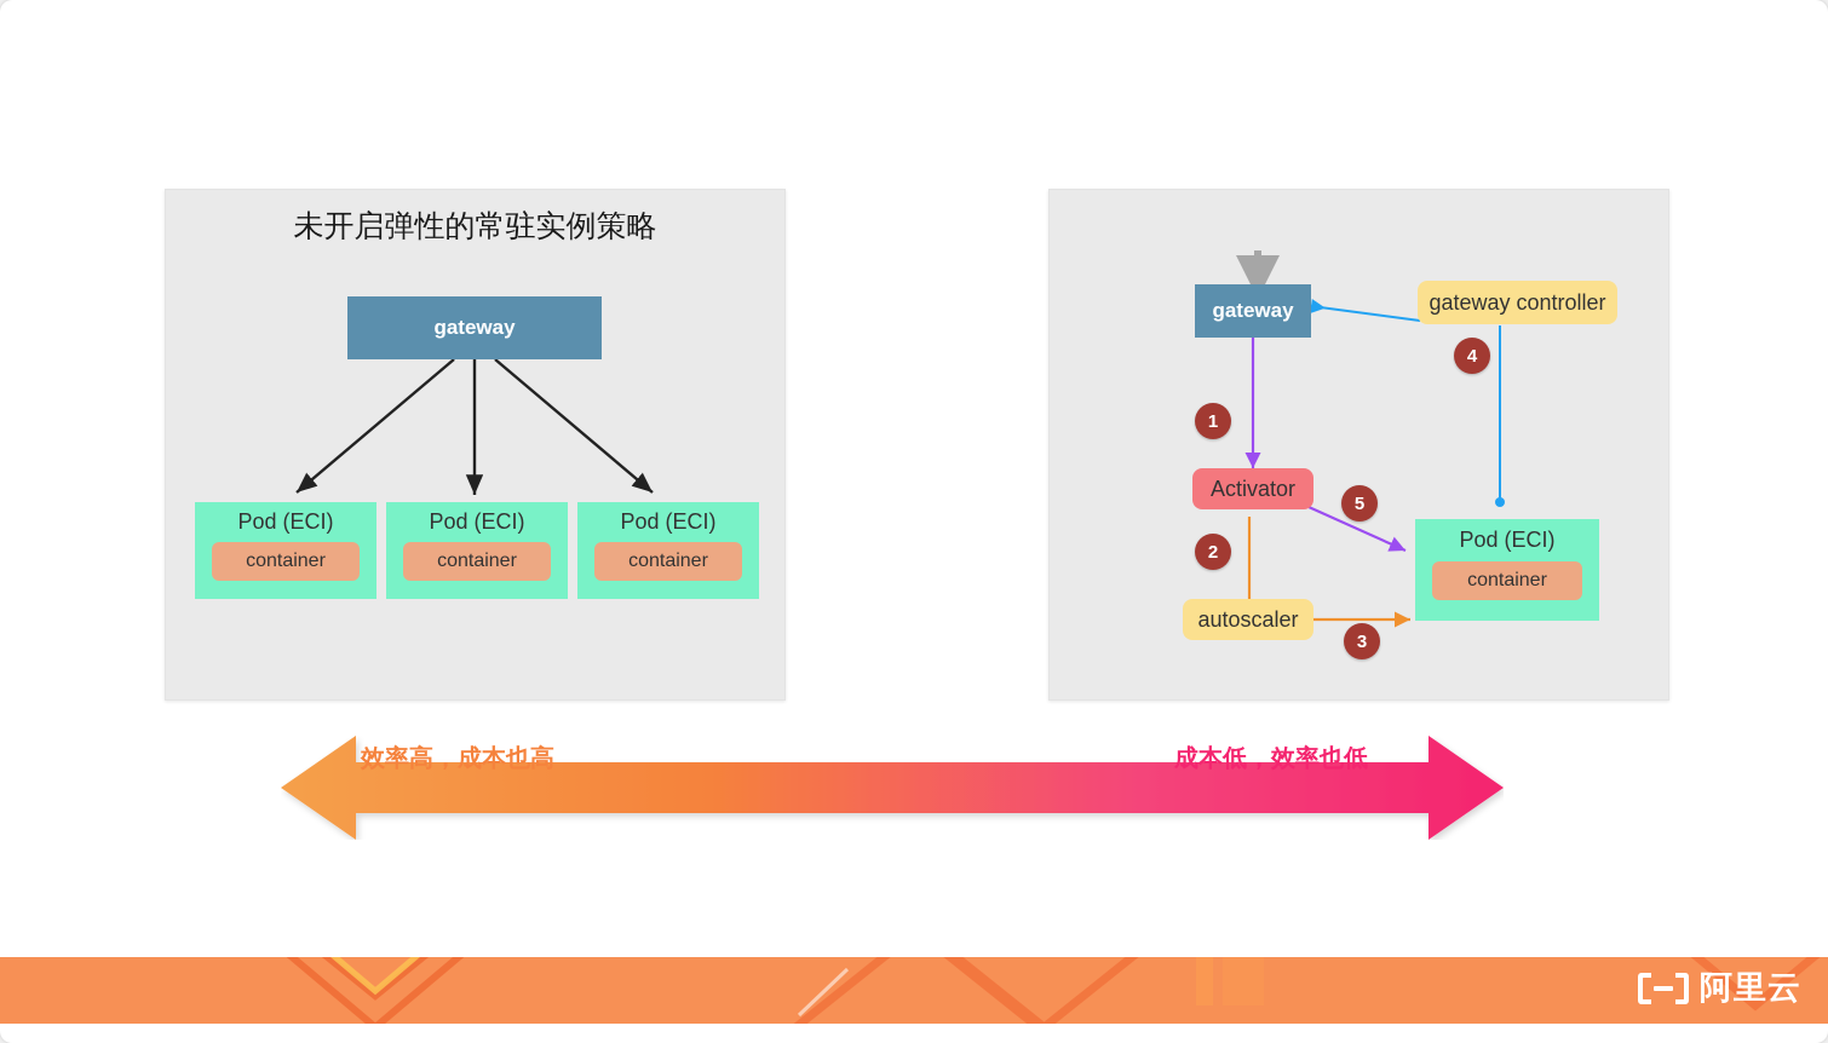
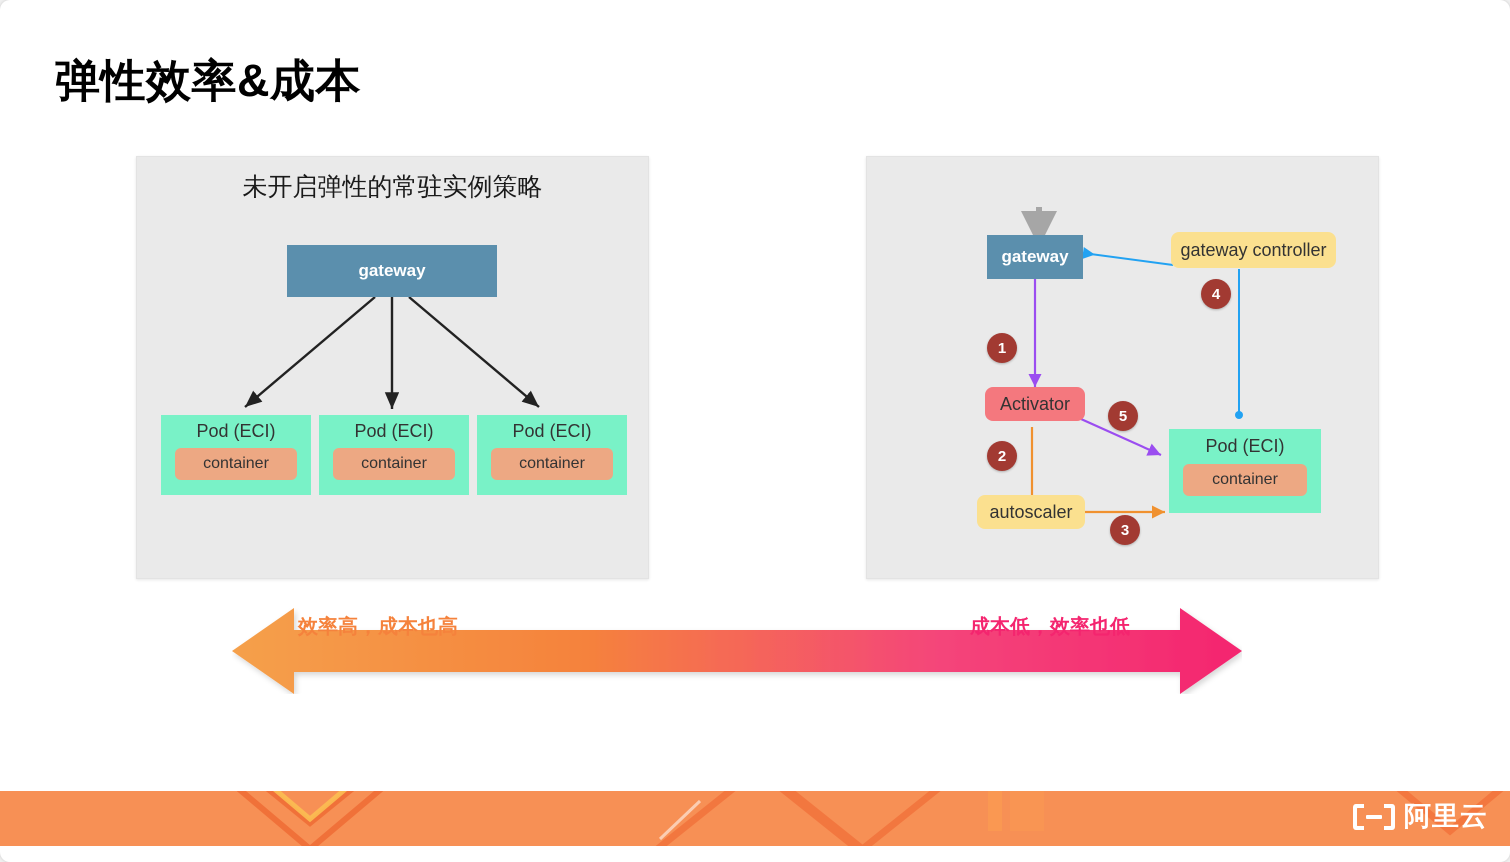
+ 弹性效率&成本
  未开启弹性的常驻实例策略
  gateway
  Pod (ECI)
  container
  Pod (ECI)
  container
  Pod (ECI)
  container
  gateway
  gateway controller
  Activator
  autoscaler
  Pod (ECI)
  container
  1
  2
  3
  4
  5
  效率高，成本也高
  成本低，效率也低
  阿里云
